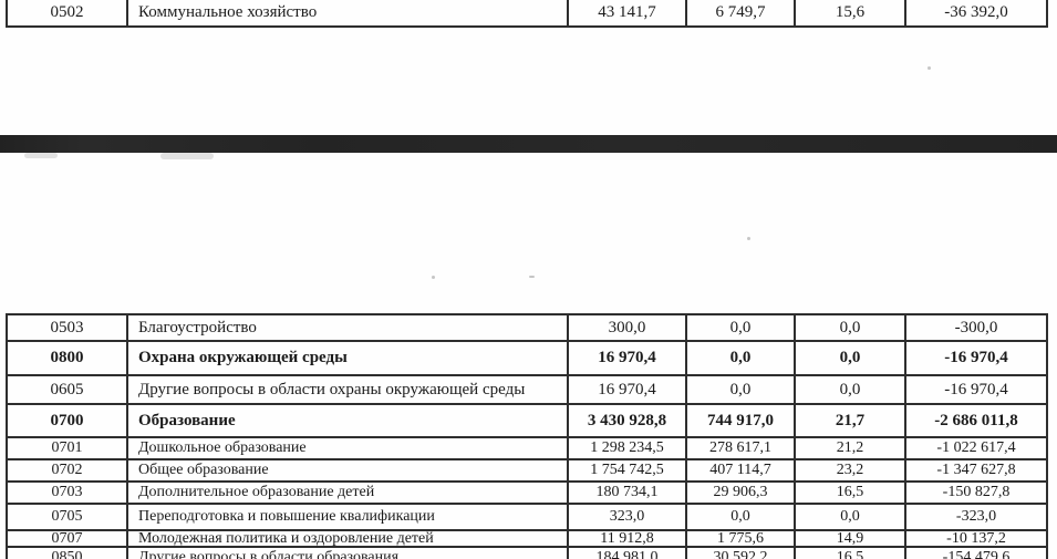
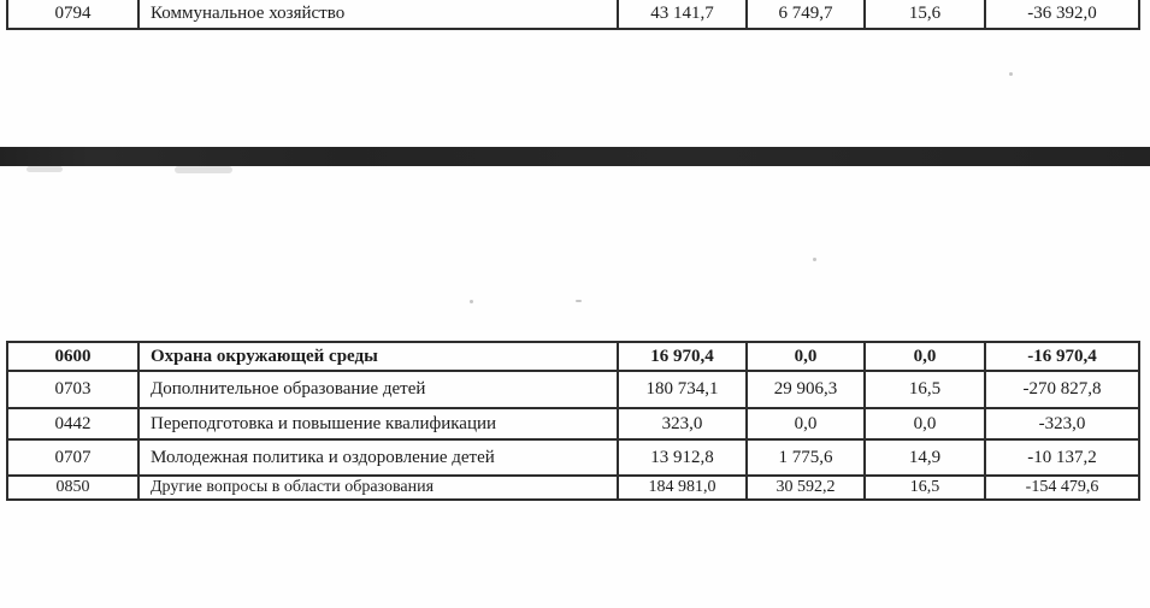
- 0502	Коммунальное хозяйство	43 141,7	6 749,7	15,6	-36 392,0
+ 0794	Коммунальное хозяйство	43 141,7	6 749,7	15,6	-36 392,0
- 0503	Благоустройство	300,0	0,0	0,0	-300,0
- 0800	Охрана окружающей среды	16 970,4	0,0	0,0	-16 970,4
+ 0600	Охрана окружающей среды	16 970,4	0,0	0,0	-16 970,4
- 0605	Другие вопросы в области охраны окружающей среды	16 970,4	0,0	0,0	-16 970,4
- 0700	Образование	3 430 928,8	744 917,0	21,7	-2 686 011,8
- 0701	Дошкольное образование	1 298 234,5	278 617,1	21,2	-1 022 617,4
- 0702	Общее образование	1 754 742,5	407 114,7	23,2	-1 347 627,8
- 0703	Дополнительное образование детей	180 734,1	29 906,3	16,5	-150 827,8
+ 0703	Дополнительное образование детей	180 734,1	29 906,3	16,5	-270 827,8
- 0705	Переподготовка и повышение квалификации	323,0	0,0	0,0	-323,0
+ 0442	Переподготовка и повышение квалификации	323,0	0,0	0,0	-323,0
- 0707	Молодежная политика и оздоровление детей	11 912,8	1 775,6	14,9	-10 137,2
+ 0707	Молодежная политика и оздоровление детей	13 912,8	1 775,6	14,9	-10 137,2
  0850	Другие вопросы в области образования	184 981,0	30 592,2	16,5	-154 479,6
